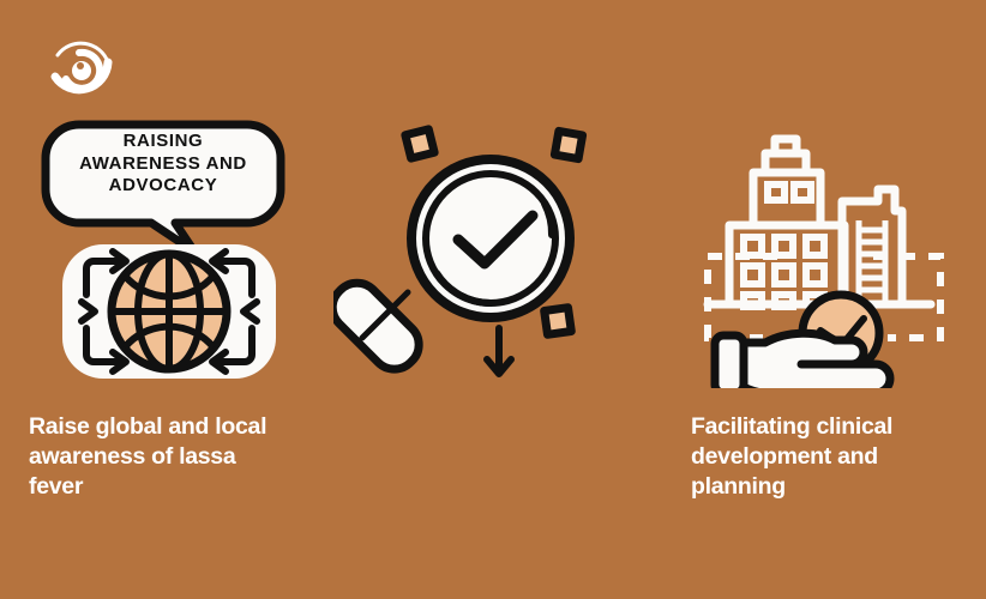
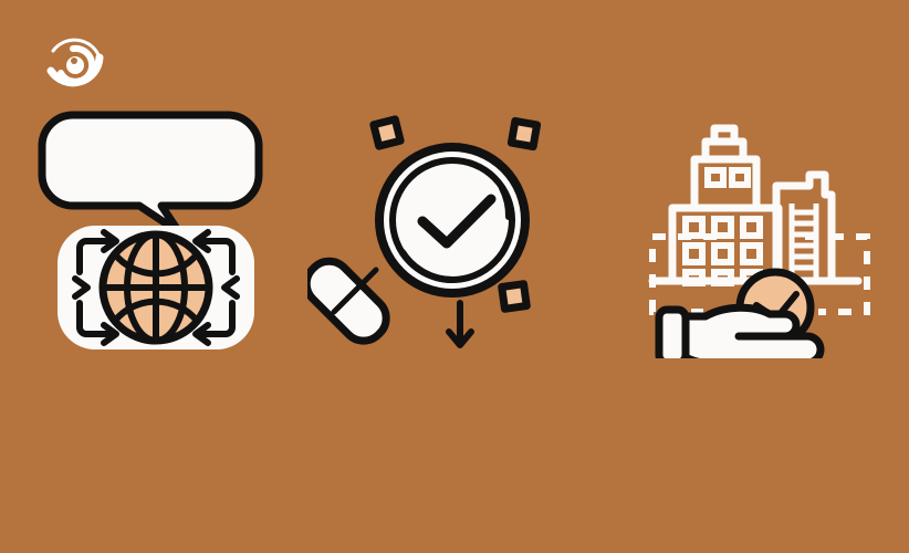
- RAISING
- AWARENESS AND
- ADVOCACY
- Raise global and local
- awareness of lassa
- fever
- Facilitating clinical
- development and
- planning
